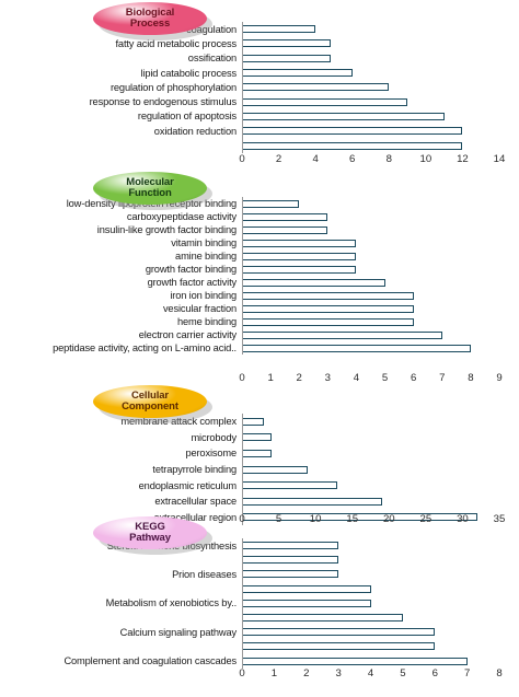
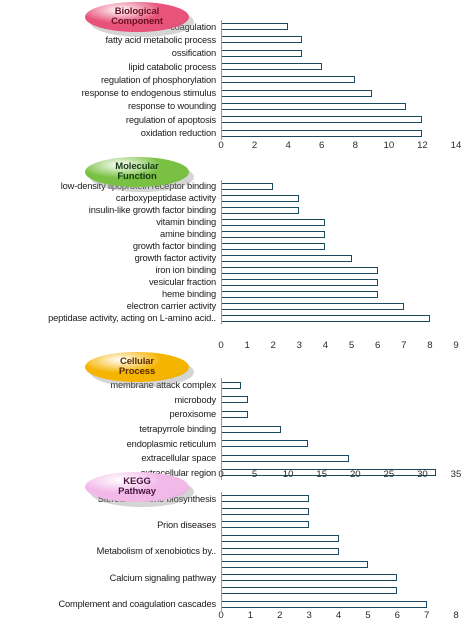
  Biological
- Process
+ Component
  oagulation
  fatty acid metabolic process
  ossification
  lipid catabolic process
  regulation of phosphorylation
  response to endogenous stimulus
+ response to wounding
  regulation of apoptosis
  oxidation reduction
  0
  2
  4
  6
  8
  10
  12
  14
  Molecular
  Function
  low-density lipeceptor binding
  carboxypeptidase activity
  insulin-like growth factor binding
  vitamin binding
  amine binding
  growth factor binding
  growth factor activity
  iron ion binding
  vesicular fraction
  heme binding
  electron carrier activity
  peptidase activity, acting on L-amino acid..
  0
  1
  2
  3
  4
  5
  6
  7
  8
  9
  Cellular
- Component
+ Process
  membrane attack complex
  microbody
  peroxisome
  tetrapyrrole binding
  endoplasmic reticulum
  extracellular space
  cellular region
  0
  5
  10
  15
  20
  25
  30
  35
  KEGG
  Pathway
  Prion diseases
  Metabolism of xenobiotics by..
  Calcium signaling pathway
  Complement and coagulation cascades
  0
  1
  2
  3
  4
  5
  6
  7
  8
